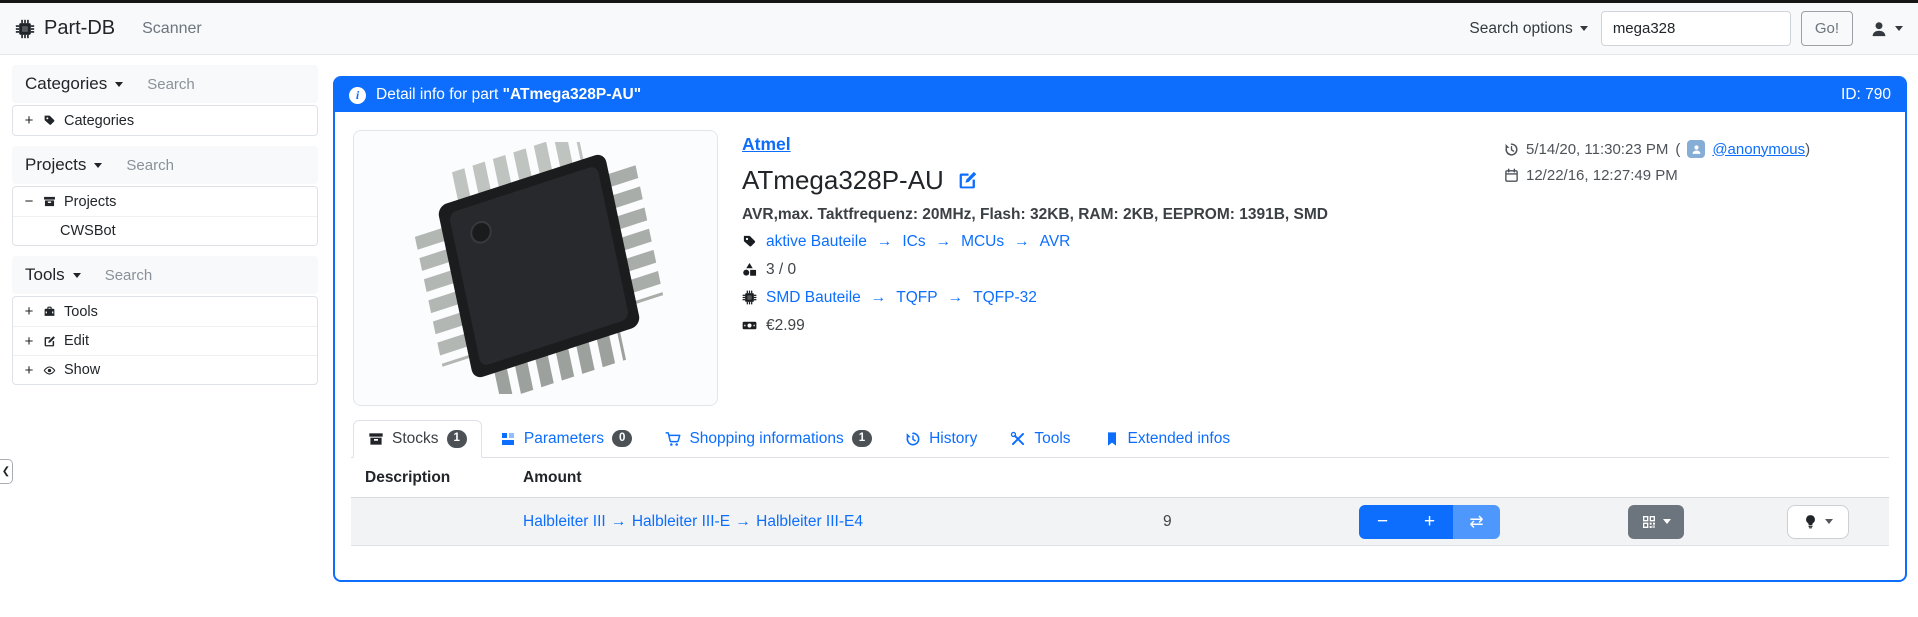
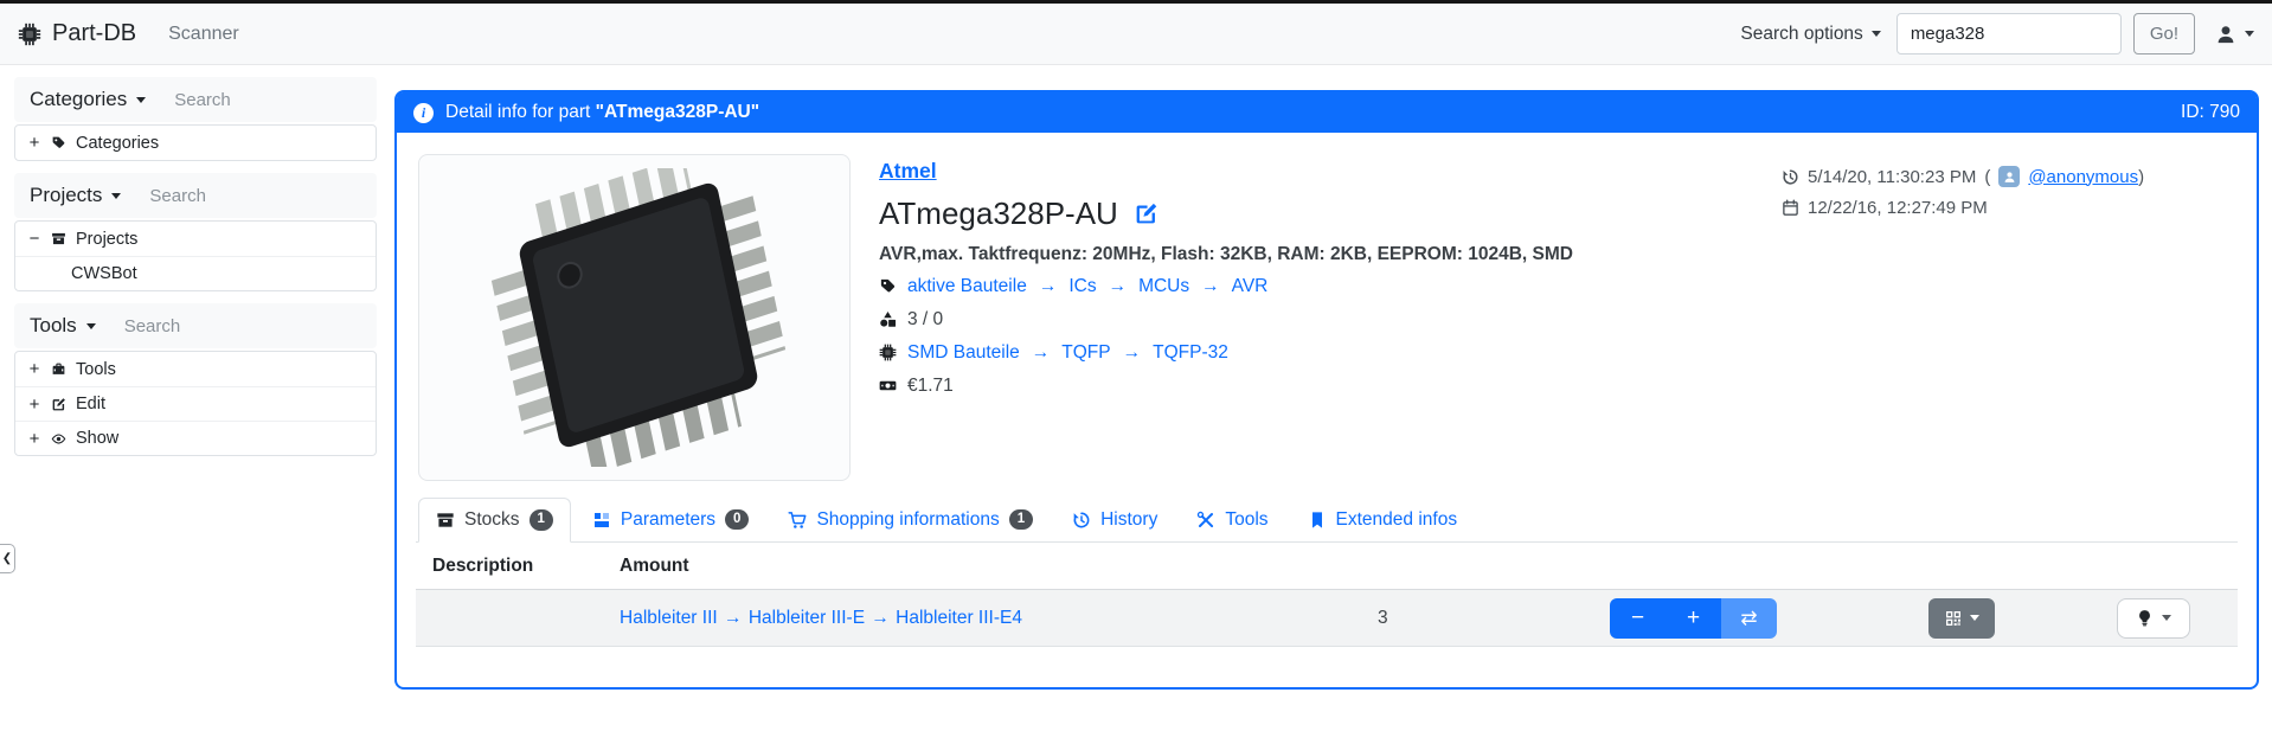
  Part-DB
  Scanner
  Search options
  mega328
  Go!
  Categories
  Search
  +
  Categories
  Projects
  Search
  −
  Projects
  CWSBot
  Tools
  Search
  +
  Tools
  +
  Edit
  +
  Show
  ❮
  i
  Detail info for part "ATmega328P-AU"
  ID: 790
  Atmel
  ATmega328P-AU
- AVR,max. Taktfrequenz: 20MHz, Flash: 32KB, RAM: 2KB, EEPROM: 1391B, SMD
+ AVR,max. Taktfrequenz: 20MHz, Flash: 32KB, RAM: 2KB, EEPROM: 1024B, SMD
  aktive Bauteile
  →
  ICs
  →
  MCUs
  →
  AVR
  3 / 0
  SMD Bauteile
  →
  TQFP
  →
  TQFP-32
- €2.99
+ €1.71
  5/14/20, 11:30:23 PM
  (
  @anonymous)
  12/22/16, 12:27:49 PM
  Stocks
  1
  Parameters
  0
  Shopping informations
  1
  History
  Tools
  Extended infos
  Description
  Amount
  Halbleiter III → Halbleiter III-E → Halbleiter III-E4
- 9
+ 3
  −
  +
  ⇄
